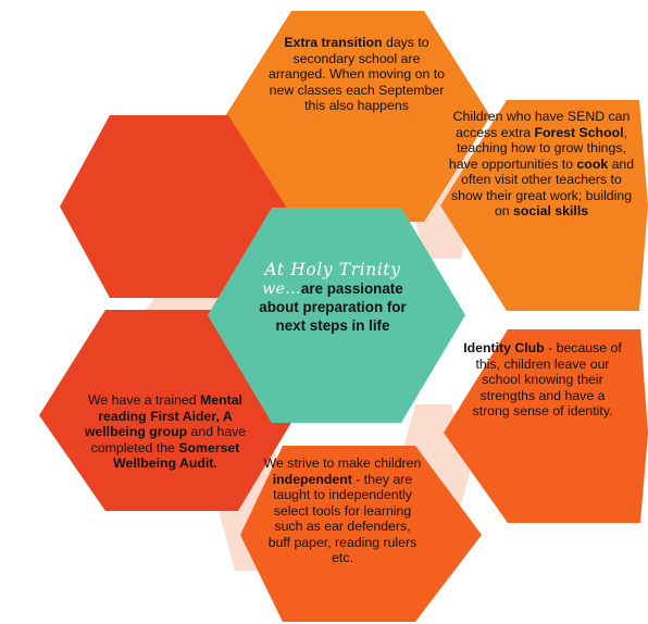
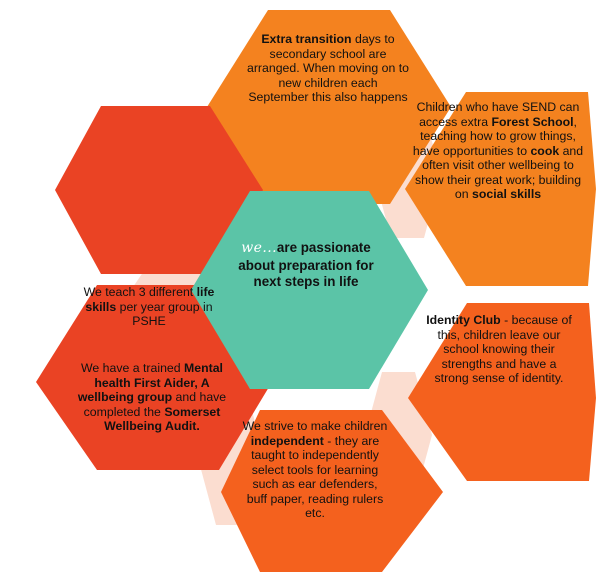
- Extra transition days to secondary school are arranged. When moving on to new classes each September this also happens
+ Extra transition days to secondary school are arranged. When moving on to new children each September this also happens
- Children who have SEND can access extra Forest School, teaching how to grow things, have opportunities to cook and often visit other teachers to show their great work; building on social skills
+ Children who have SEND can access extra Forest School, teaching how to grow things, have opportunities to cook and often visit other wellbeing to show their great work; building on social skills
  Identity Club - because of this, children leave our school knowing their strengths and have a strong sense of identity.
  We strive to make children independent - they are taught to independently select tools for learning such as ear defenders, buff paper, reading rulers etc.
+ We teach 3 different life skills per year group in PSHE
- We have a trained Mental reading First Aider, A wellbeing group and have completed the Somerset Wellbeing Audit.
+ We have a trained Mental health First Aider, A wellbeing group and have completed the Somerset Wellbeing Audit.
- At Holy Trinity
  we...are passionate
  about preparation for
  next steps in life
